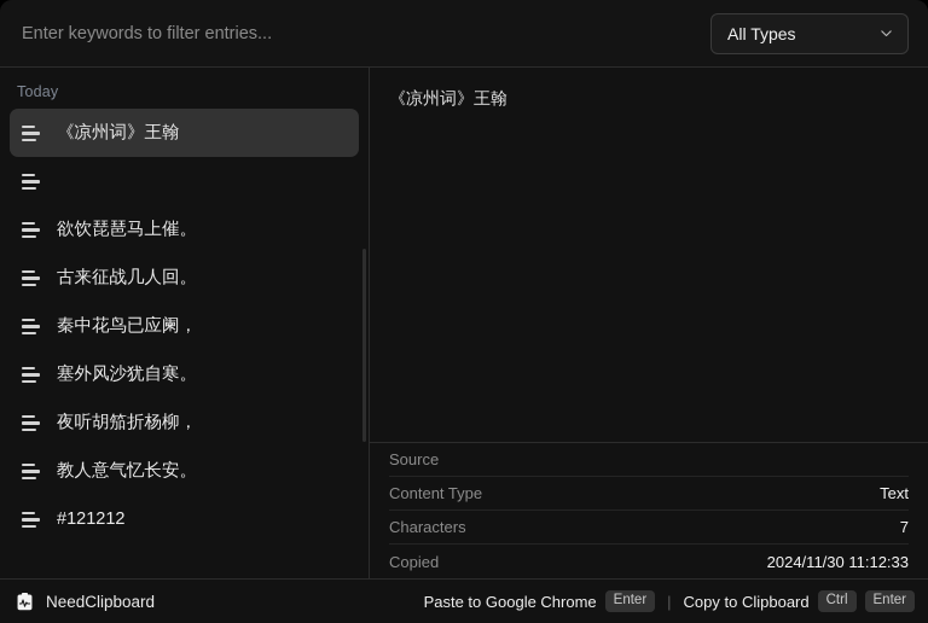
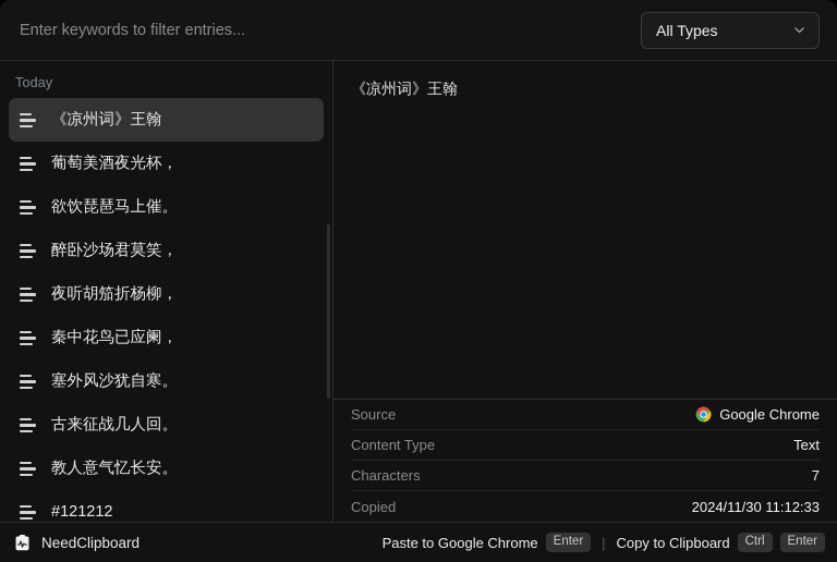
  Enter keywords to filter entries...
  All Types
  Today
  《凉州词》王翰
+ 葡萄美酒夜光杯，
  欲饮琵琶马上催。
+ 醉卧沙场君莫笑，
- 古来征战几人回。
+ 夜听胡笳折杨柳，
  秦中花鸟已应阑，
  塞外风沙犹自寒。
- 夜听胡笳折杨柳，
+ 古来征战几人回。
  教人意气忆长安。
  #121212
  《凉州词》王翰
  Source
+ Google Chrome
  Content Type
  Text
  Characters
  7
  Copied
  2024/11/30 11:12:33
  NeedClipboard
  Paste to Google Chrome
  Enter
  |
  Copy to Clipboard
  Ctrl
  Enter
